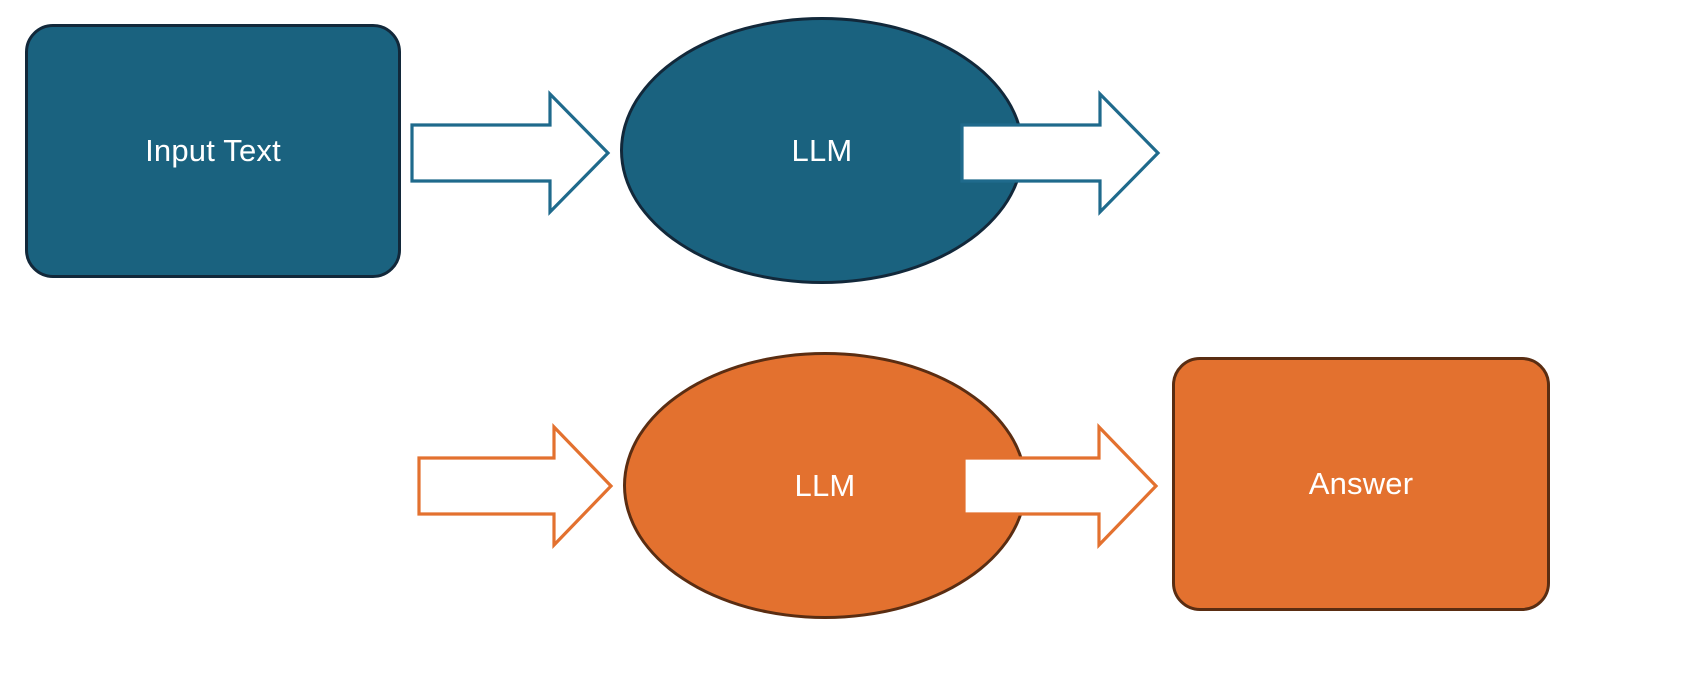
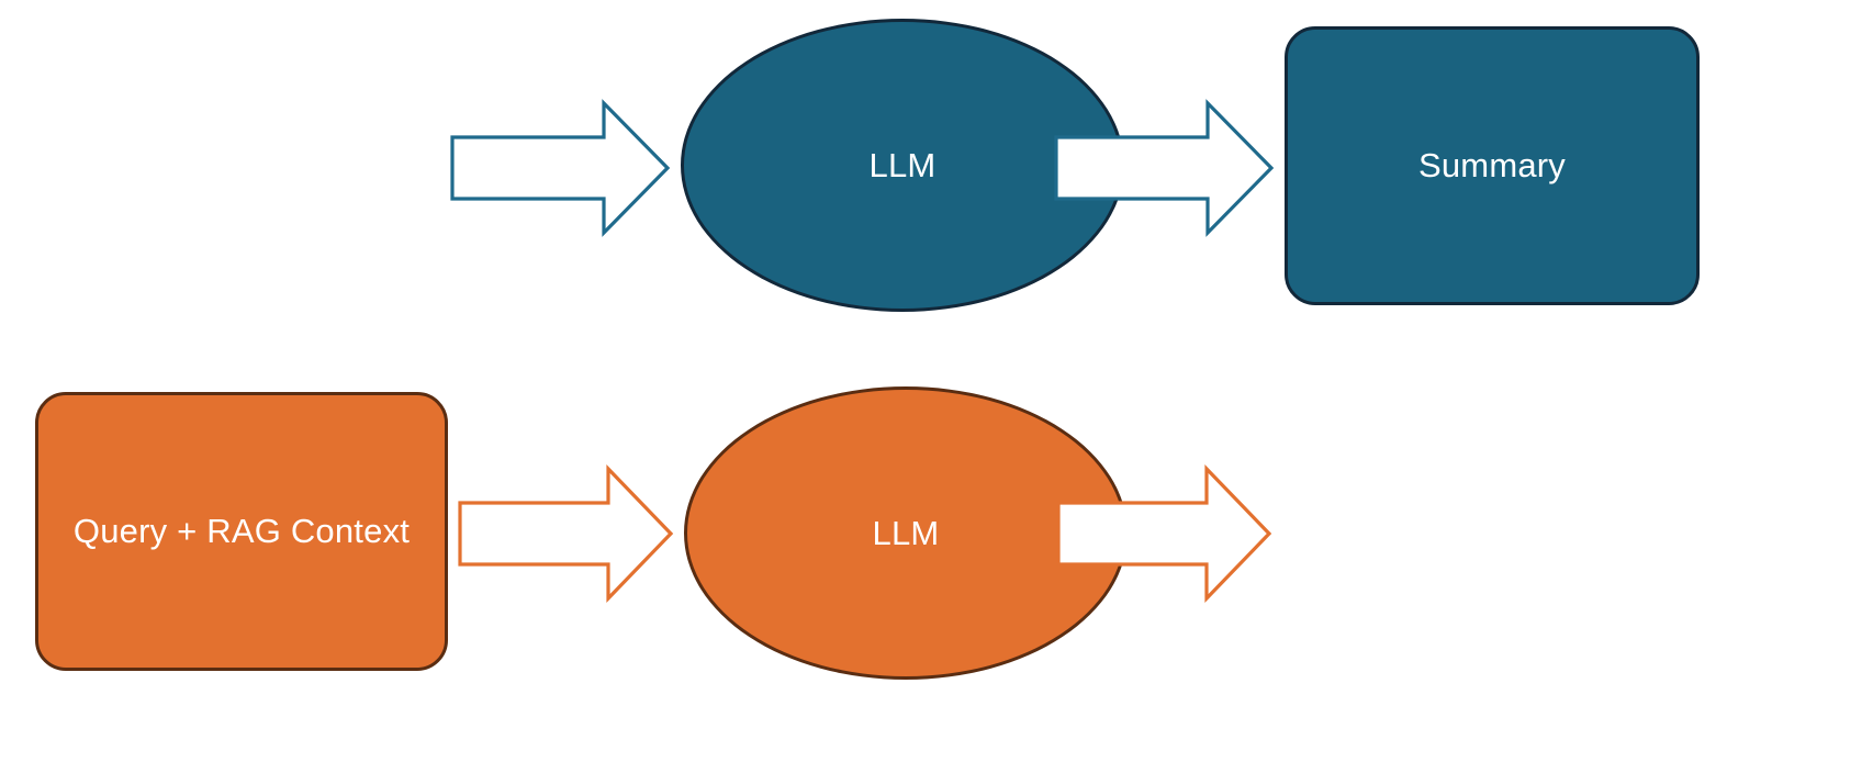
- Input Text
  LLM
+ Summary
+ Query + RAG Context
  LLM
- Answer
